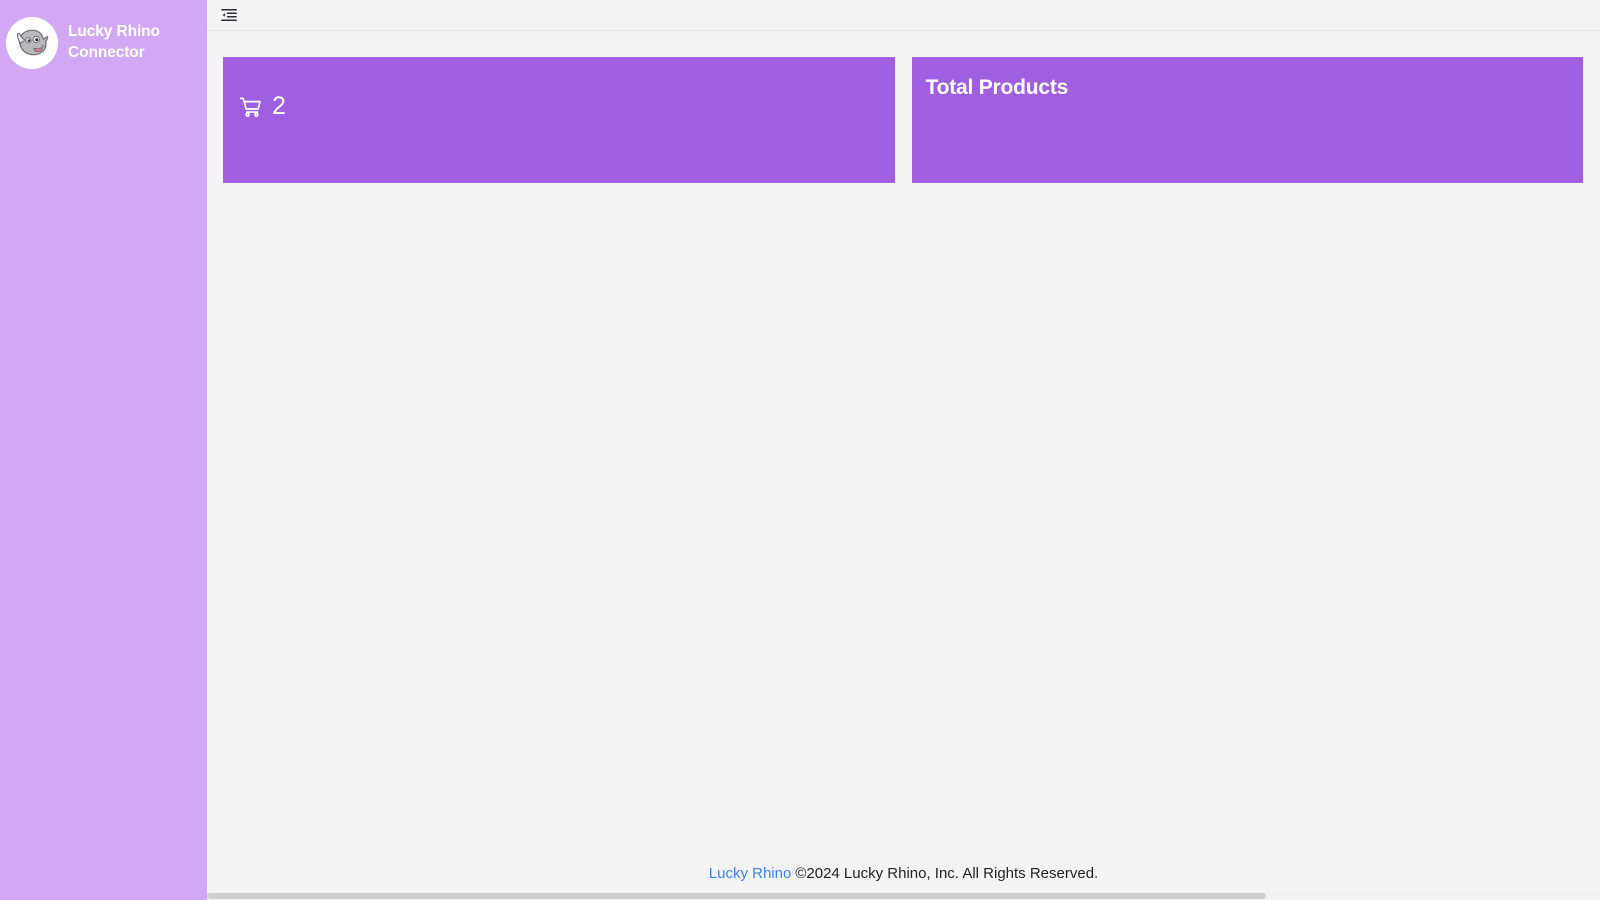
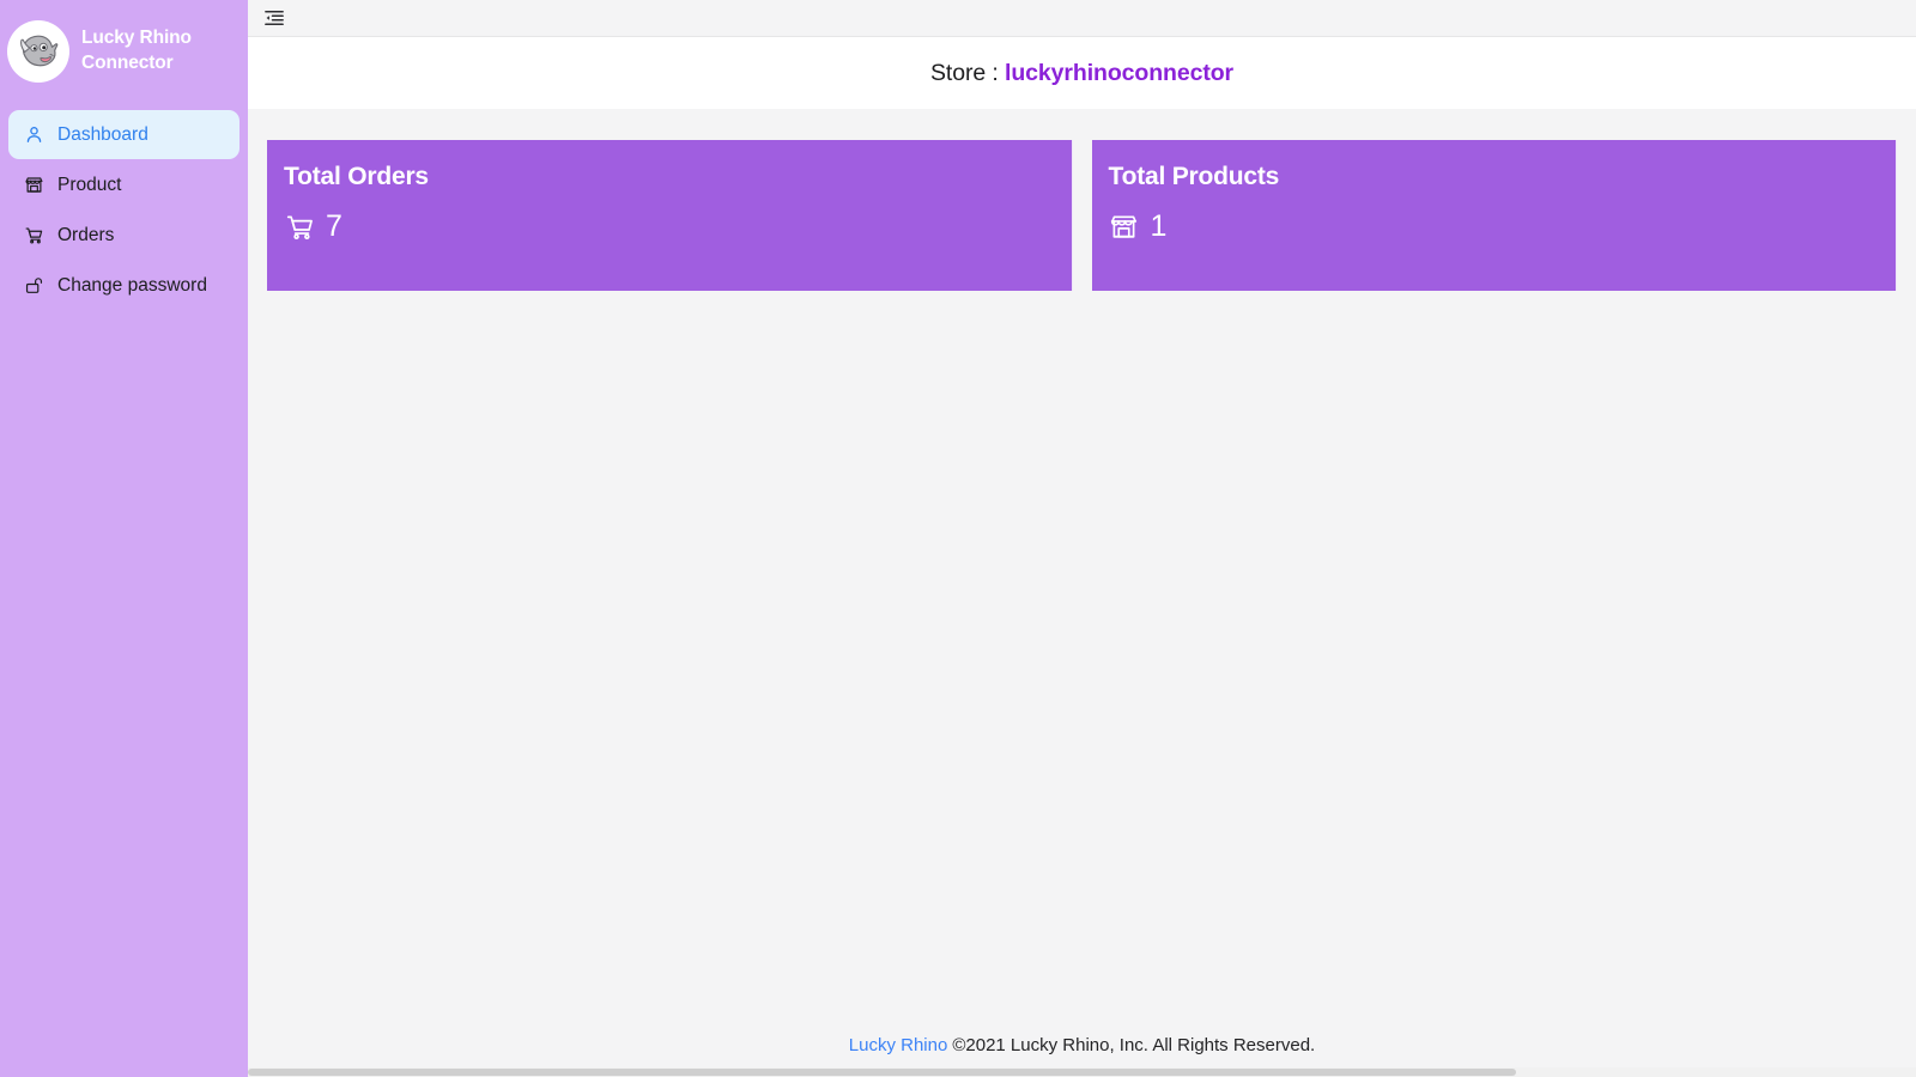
  Lucky Rhino
  Connector
+ Dashboard
+ Product
+ Orders
+ Change password
+ Store : luckyrhinoconnector
+ Total Orders
- 2
+ 7
  Total Products
+ 1
  Lucky Rhino
- ©2024 Lucky Rhino, Inc. All Rights Reserved.
+ ©2021 Lucky Rhino, Inc. All Rights Reserved.
